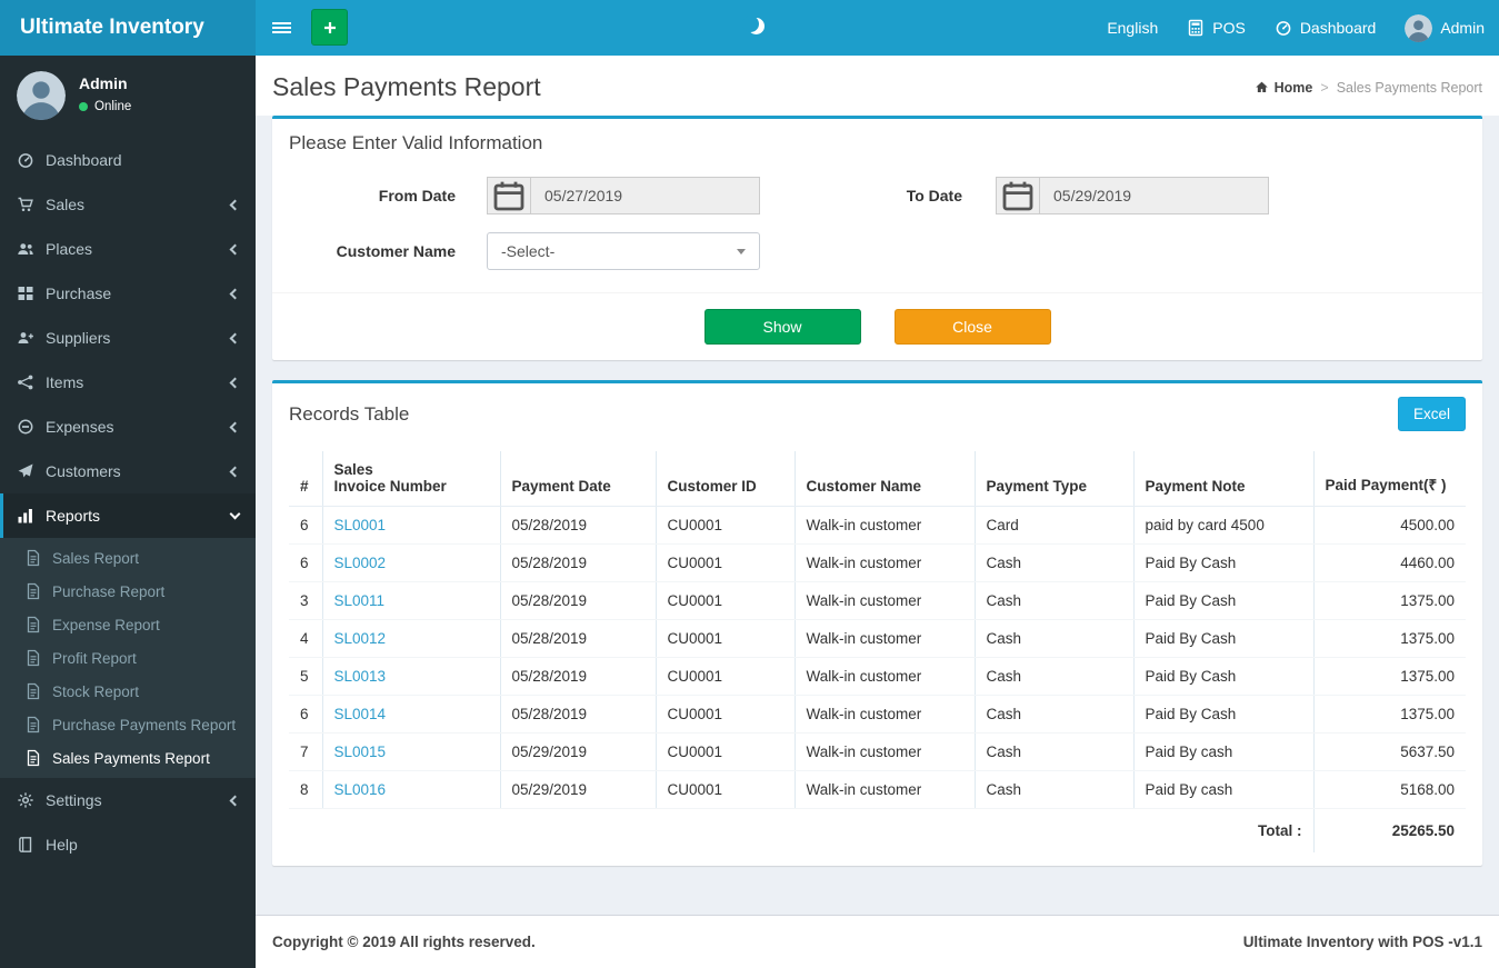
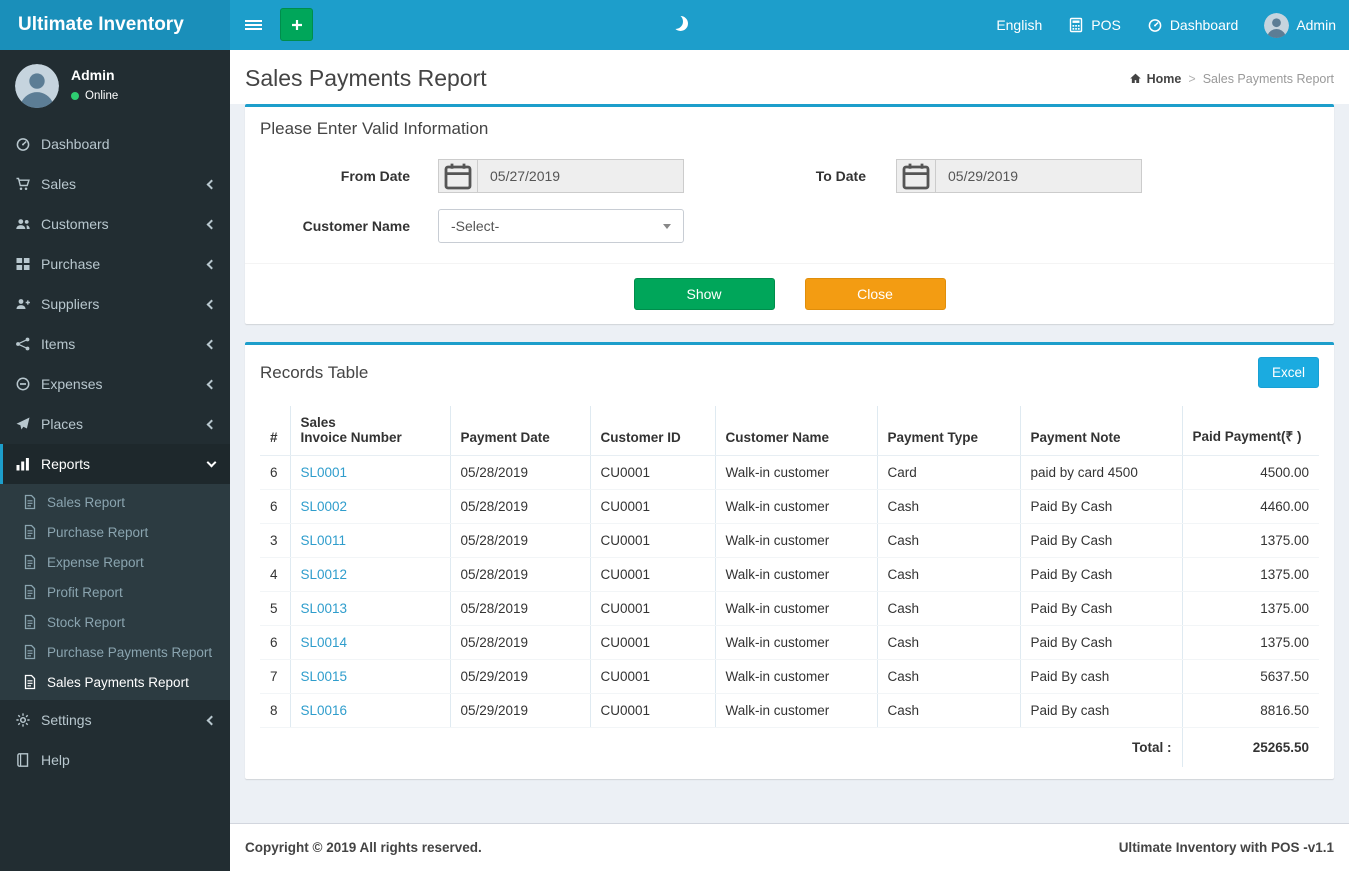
  Ultimate Inventory
  English
  POS
  Dashboard
  Admin
  Admin
  Online
  Dashboard
  Sales
- Places
+ Customers
  Purchase
  Suppliers
  Items
  Expenses
- Customers
+ Places
  Reports
  Sales Report
  Purchase Report
  Expense Report
  Profit Report
  Stock Report
  Purchase Payments Report
  Sales Payments Report
  Settings
  Help
  Sales Payments Report
  Home
  >
  Sales Payments Report
  Please Enter Valid Information
  From Date
  05/27/2019
  To Date
  05/29/2019
  Customer Name
  -Select-
  Show
  Close
  Records Table
  Excel
  #	Sales Invoice Number	Payment Date	Customer ID	Customer Name	Payment Type	Payment Note	Paid Payment(₹ )
  6	SL0001	05/28/2019	CU0001	Walk-in customer	Card	paid by card 4500	4500.00
  6	SL0002	05/28/2019	CU0001	Walk-in customer	Cash	Paid By Cash	4460.00
  3	SL0011	05/28/2019	CU0001	Walk-in customer	Cash	Paid By Cash	1375.00
  4	SL0012	05/28/2019	CU0001	Walk-in customer	Cash	Paid By Cash	1375.00
  5	SL0013	05/28/2019	CU0001	Walk-in customer	Cash	Paid By Cash	1375.00
  6	SL0014	05/28/2019	CU0001	Walk-in customer	Cash	Paid By Cash	1375.00
  7	SL0015	05/29/2019	CU0001	Walk-in customer	Cash	Paid By cash	5637.50
- 8	SL0016	05/29/2019	CU0001	Walk-in customer	Cash	Paid By cash	5168.00
+ 8	SL0016	05/29/2019	CU0001	Walk-in customer	Cash	Paid By cash	8816.50
  Total :	25265.50
  Copyright © 2019 All rights reserved.
  Ultimate Inventory with POS -v1.1
